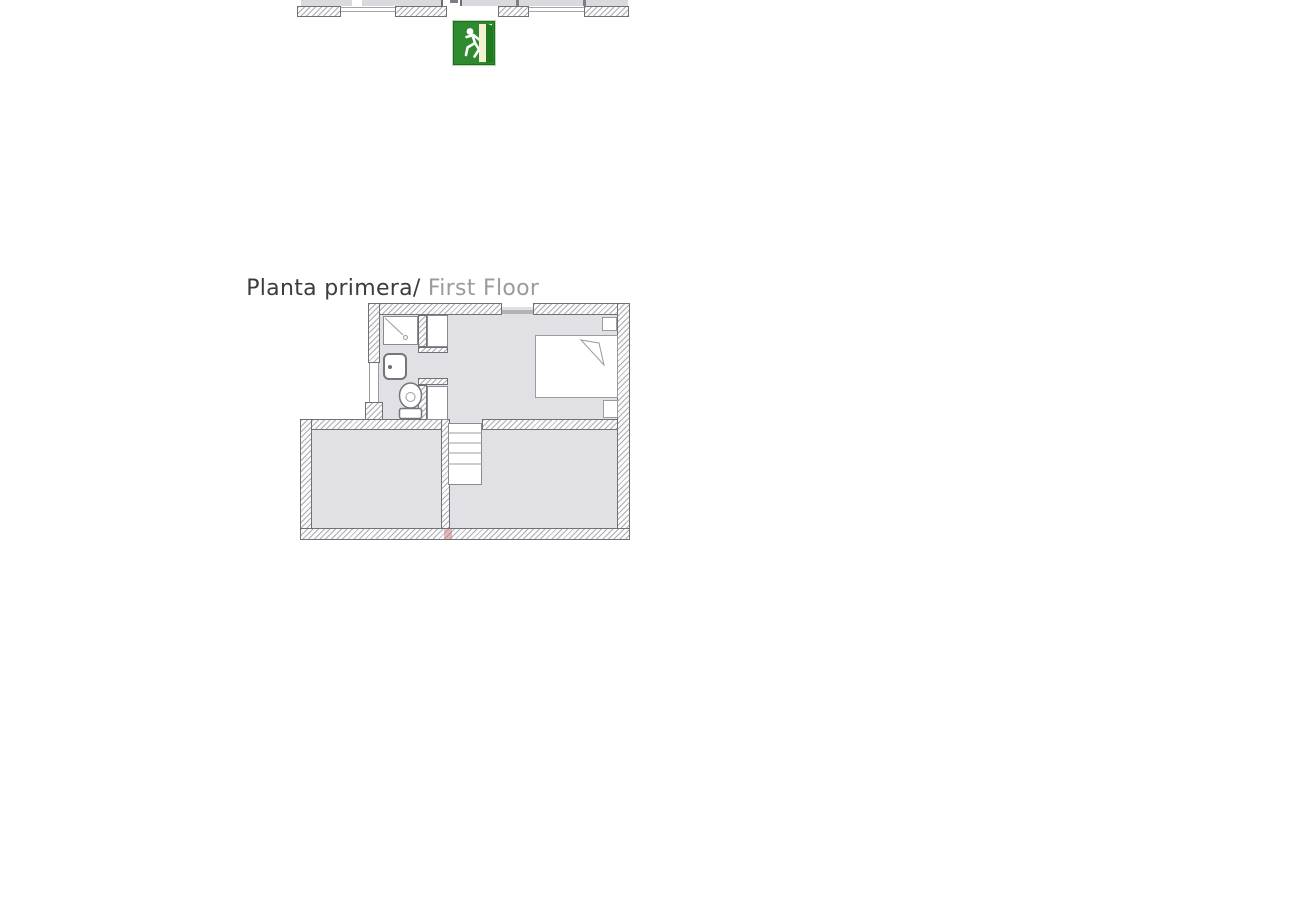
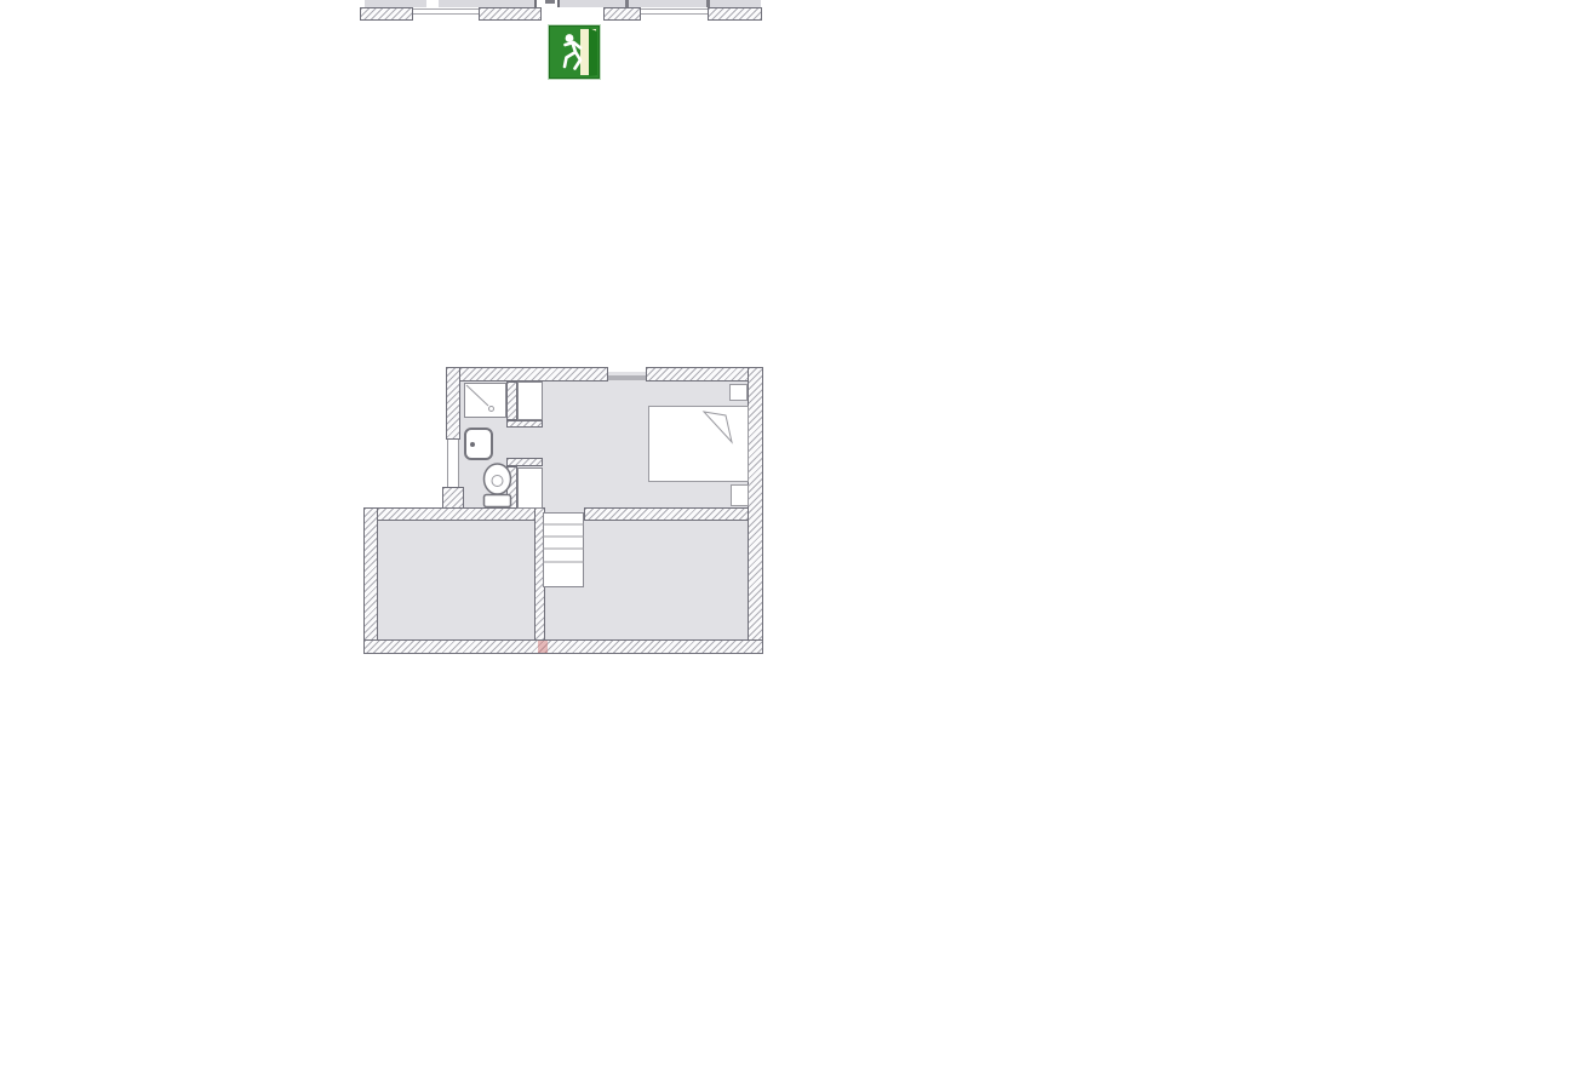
- Planta primera/ First Floor
